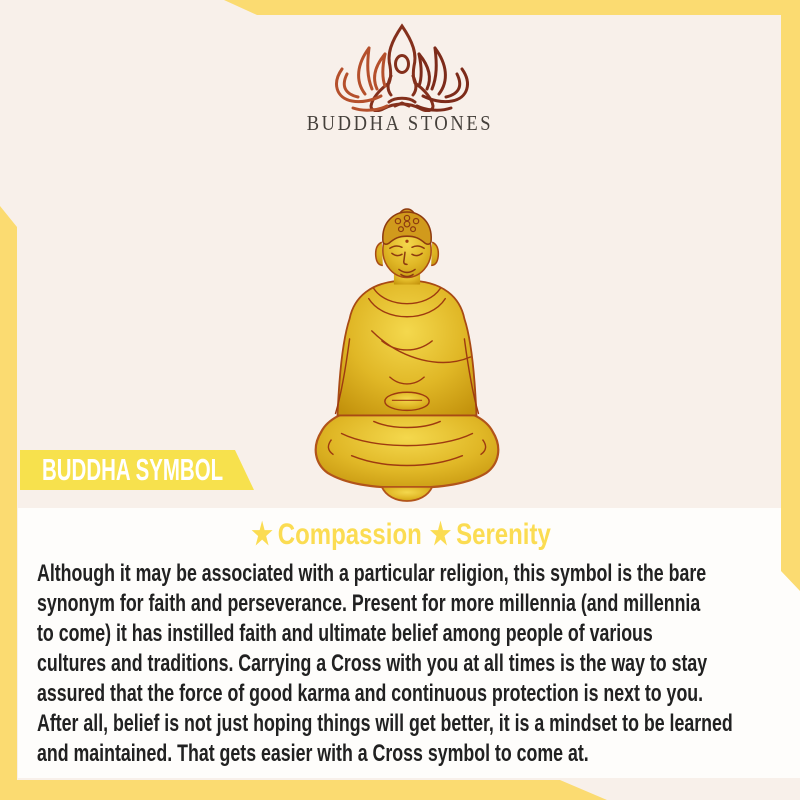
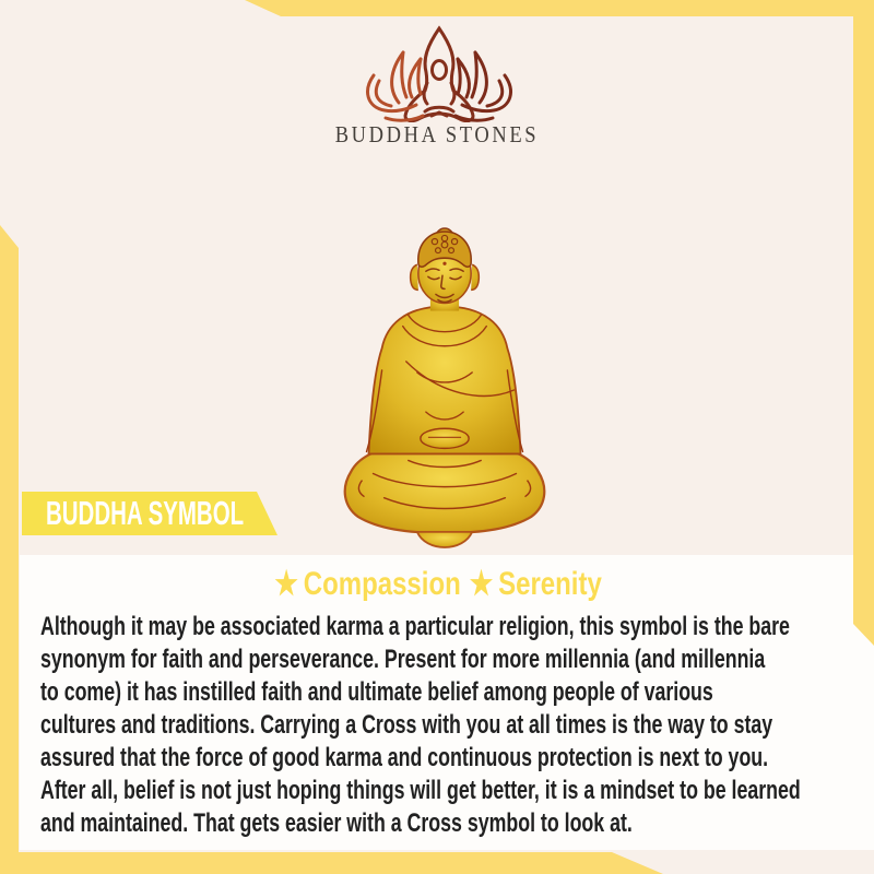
  BUDDHA STONES
  BUDDHA SYMBOL
  ★ Compassion ★ Serenity
- Although it may be associated with a particular religion, this symbol is the bare
+ Although it may be associated karma a particular religion, this symbol is the bare
  synonym for faith and perseverance. Present for more millennia (and millennia
  to come) it has instilled faith and ultimate belief among people of various
  cultures and traditions. Carrying a Cross with you at all times is the way to stay
  assured that the force of good karma and continuous protection is next to you.
  After all, belief is not just hoping things will get better, it is a mindset to be learned
- and maintained. That gets easier with a Cross symbol to come at.
+ and maintained. That gets easier with a Cross symbol to look at.
